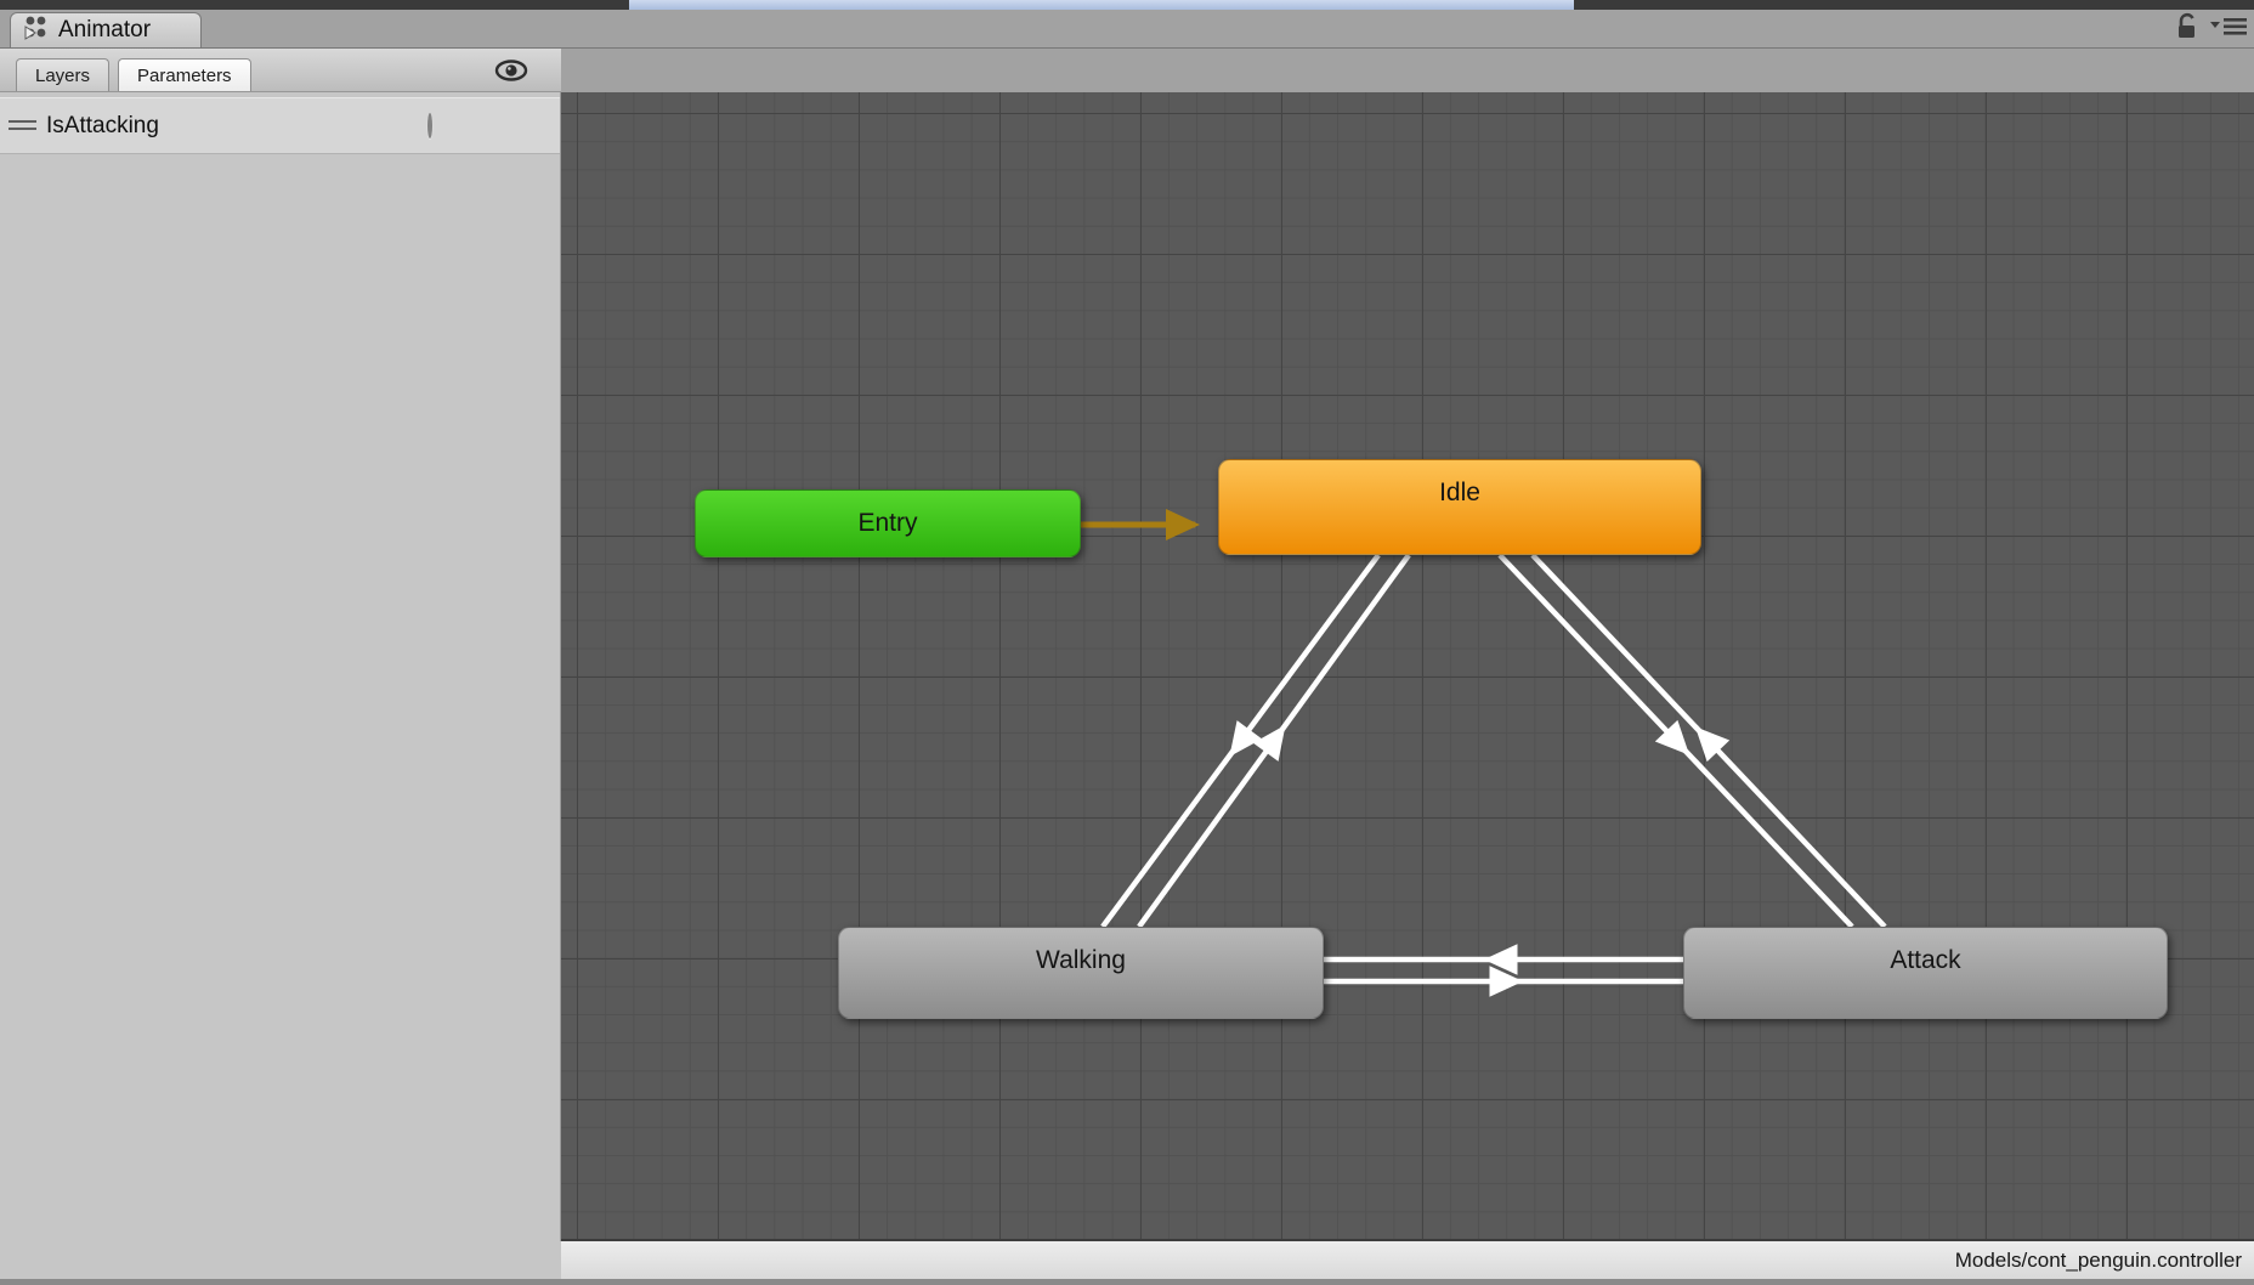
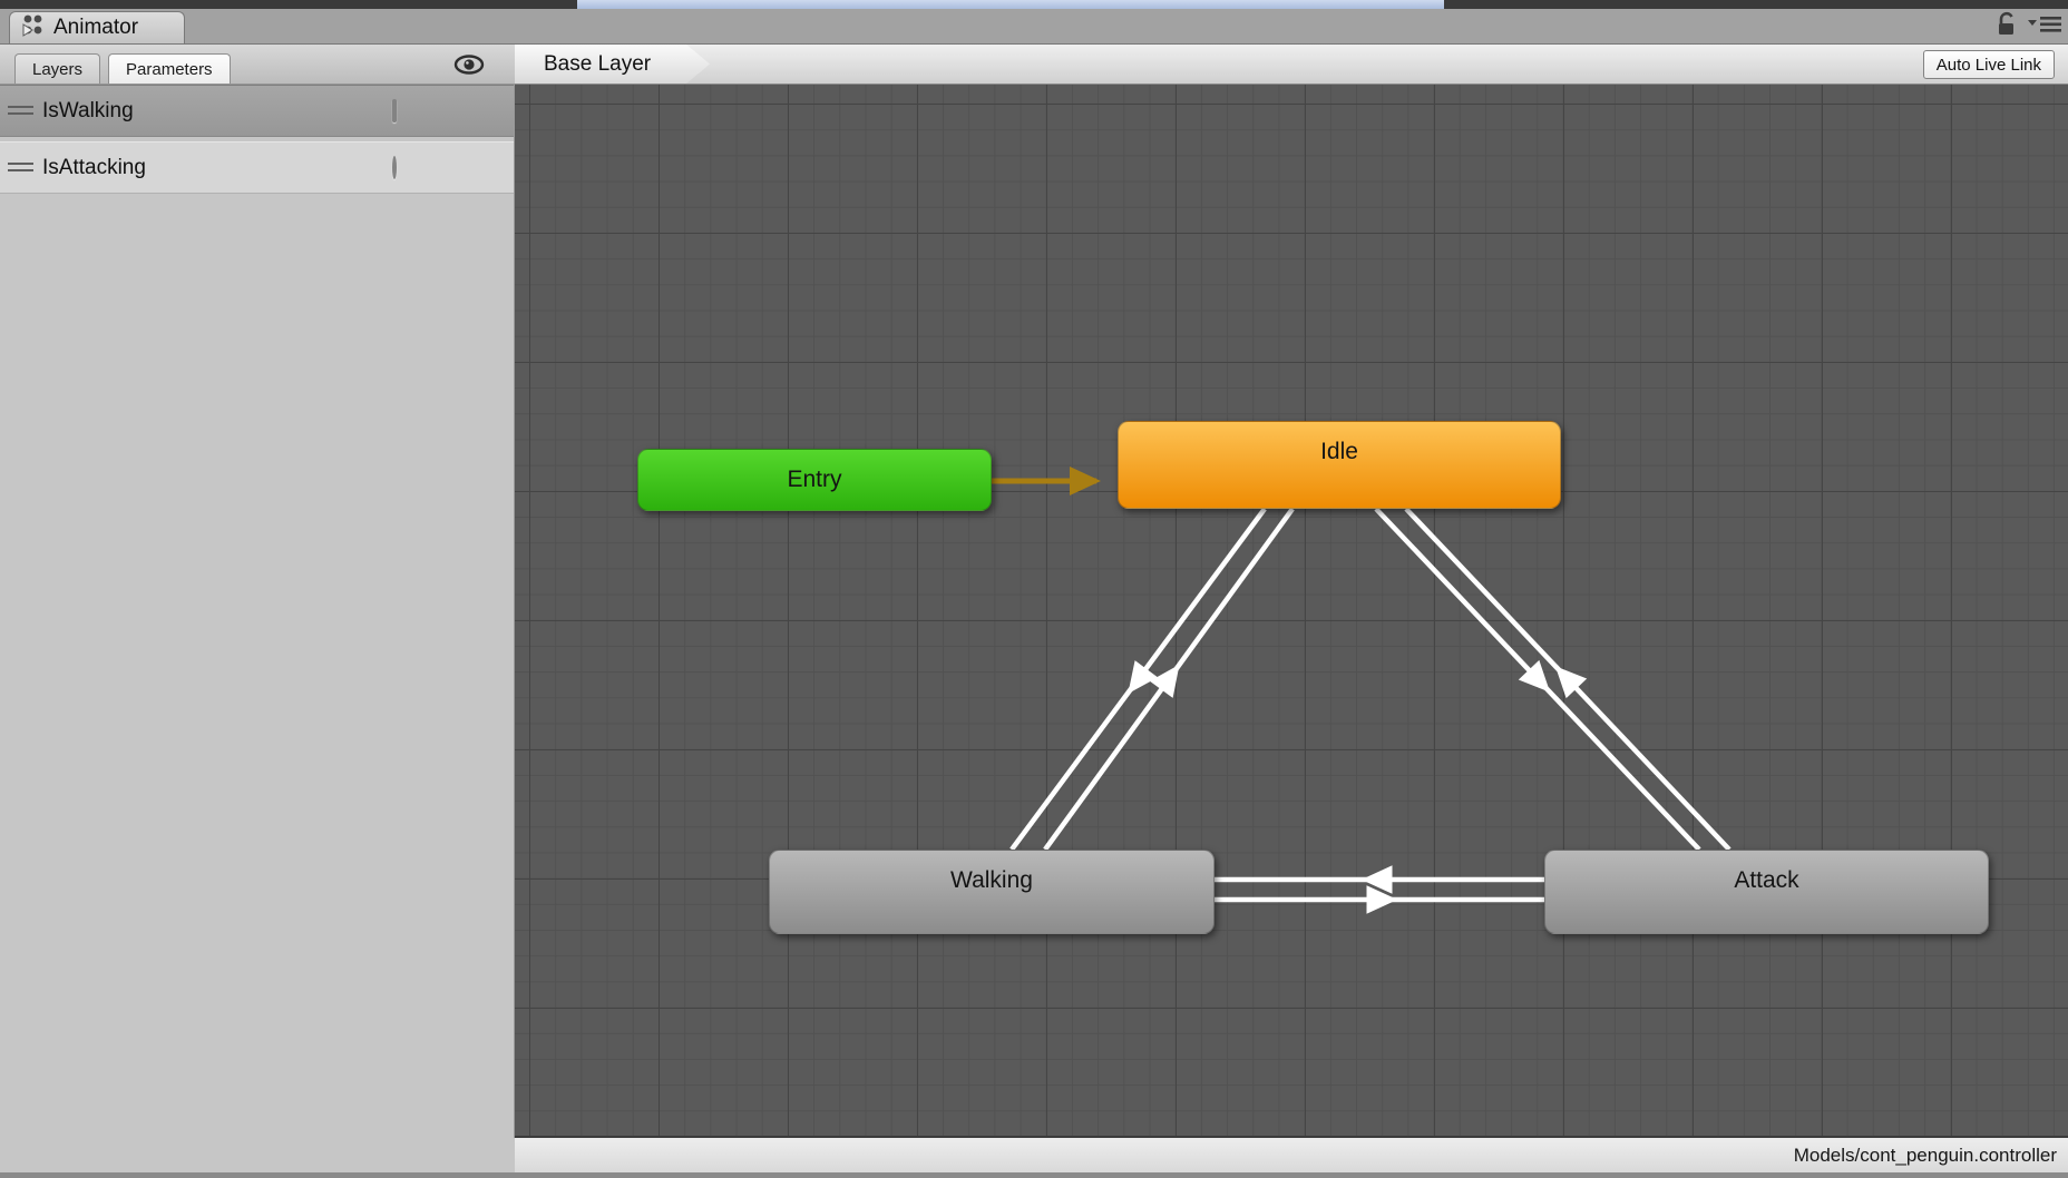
  Animator
  Layers
  Parameters
+ Base Layer
+ Auto Live Link
+ IsWalking
  IsAttacking
  Entry
  Idle
  Walking
  Attack
  Models/cont_penguin.controller
